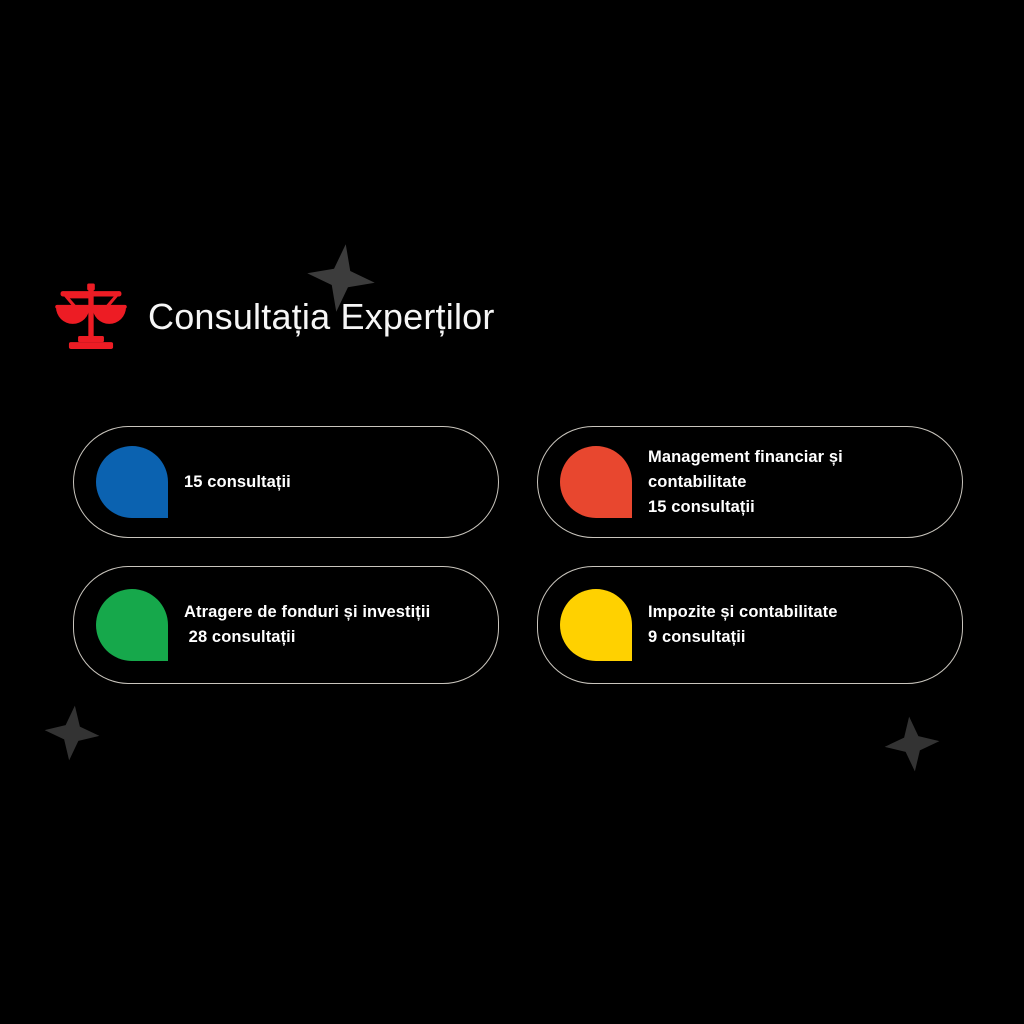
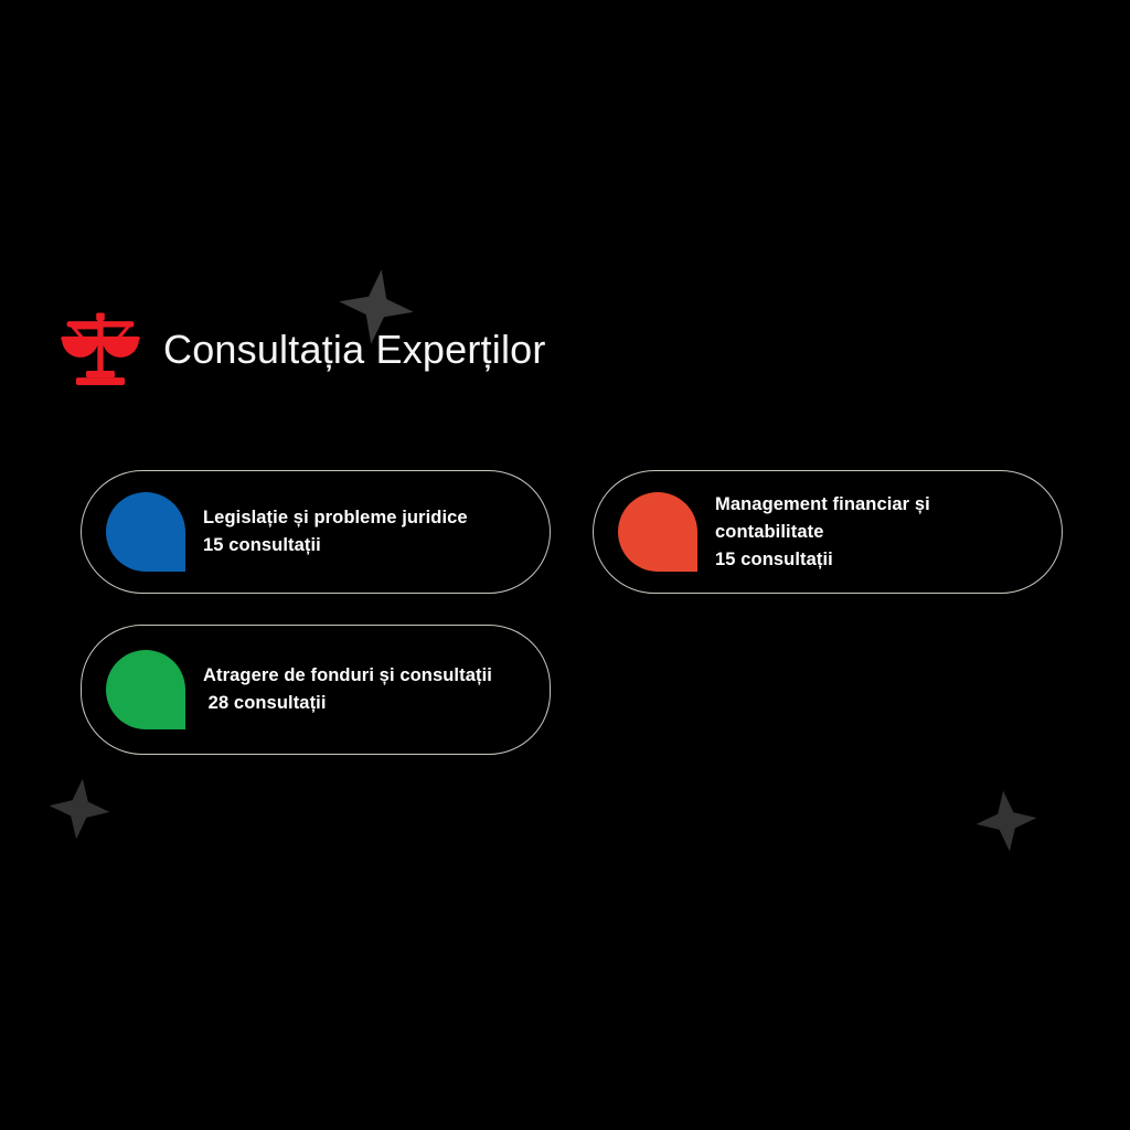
  Consultația Experților
+ Legislație și probleme juridice
  15 consultații
  Management financiar și contabilitate
  15 consultații
- Atragere de fonduri și investiții
+ Atragere de fonduri și consultații
  28 consultații
- Impozite și contabilitate
- 9 consultații
